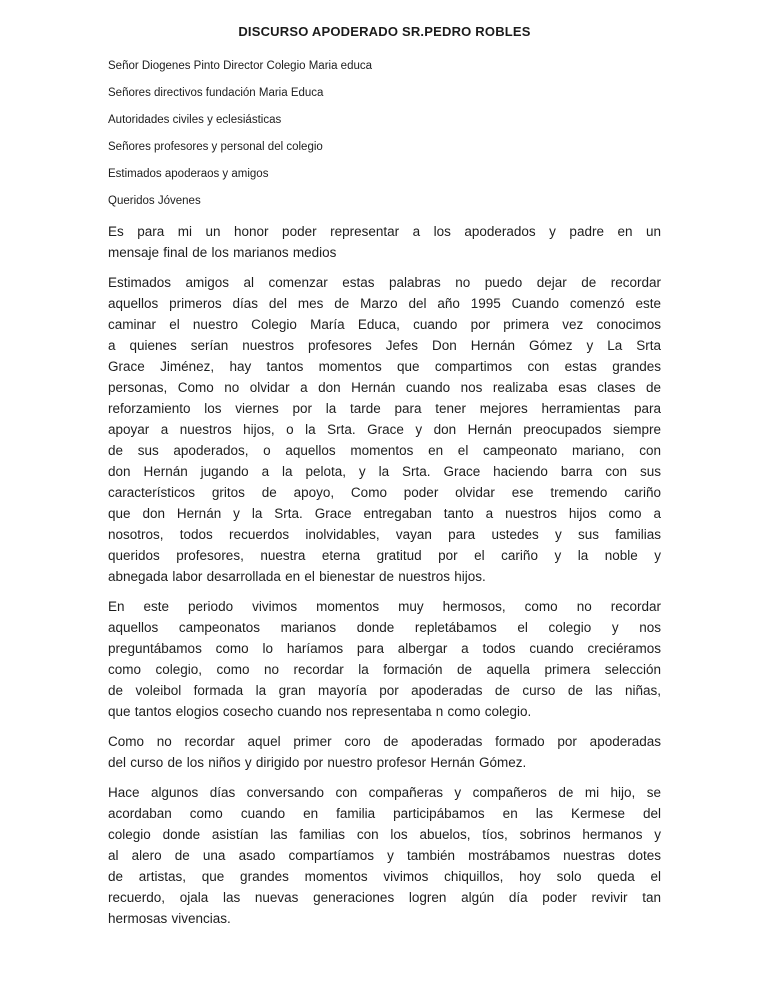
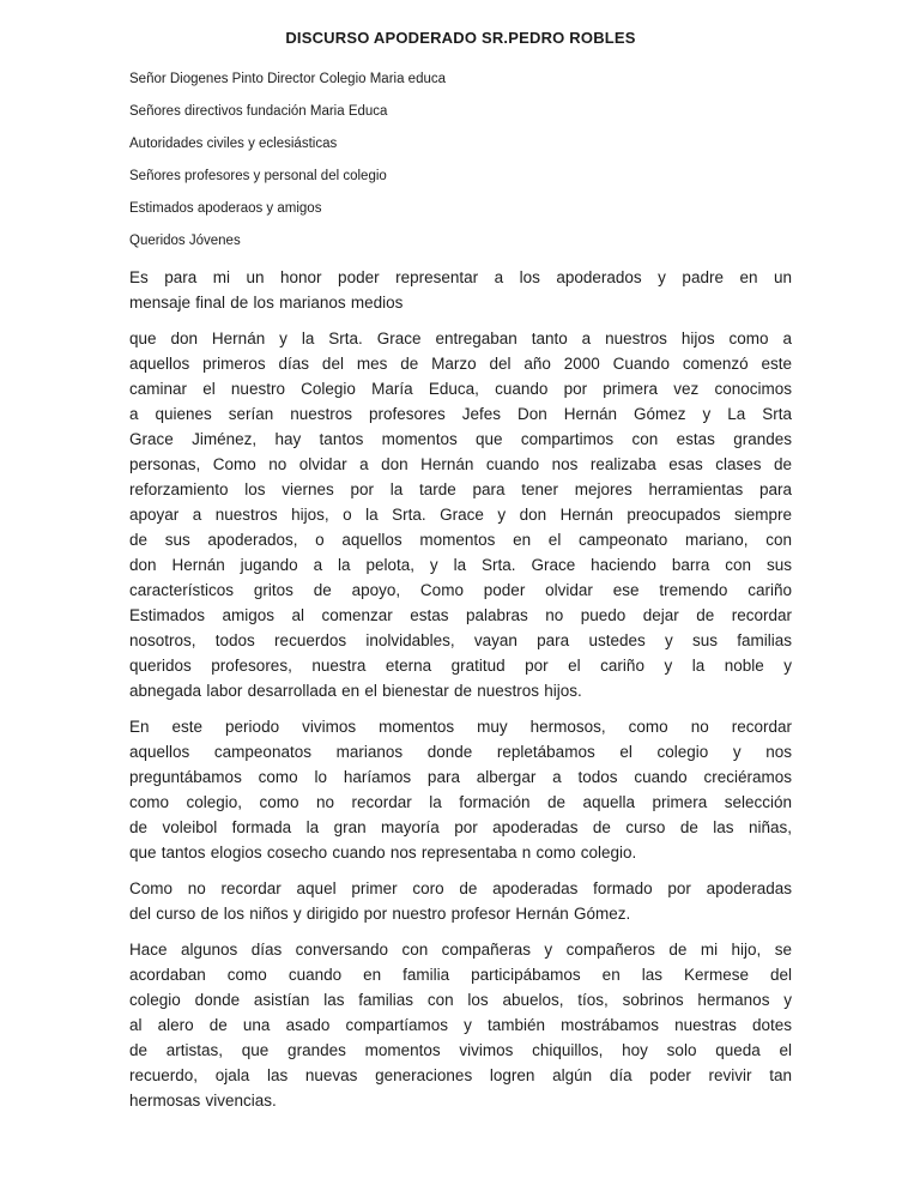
  DISCURSO APODERADO SR.PEDRO ROBLES
  Señor Diogenes Pinto Director Colegio Maria educa
  Señores directivos fundación Maria Educa
  Autoridades civiles y eclesiásticas
  Señores profesores y personal del colegio
  Estimados apoderaos y amigos
  Queridos Jóvenes
  Es para mi un honor poder representar a los apoderados y padre en un
  mensaje final de los marianos medios
- Estimados amigos al comenzar estas palabras no puedo dejar de recordar
+ que don Hernán y la Srta. Grace entregaban tanto a nuestros hijos como a
- aquellos primeros días del mes de Marzo del año 1995 Cuando comenzó este
+ aquellos primeros días del mes de Marzo del año 2000 Cuando comenzó este
  caminar el nuestro Colegio María Educa, cuando por primera vez conocimos
  a quienes serían nuestros profesores Jefes Don Hernán Gómez y La Srta
  Grace Jiménez, hay tantos momentos que compartimos con estas grandes
  personas, Como no olvidar a don Hernán cuando nos realizaba esas clases de
  reforzamiento los viernes por la tarde para tener mejores herramientas para
  apoyar a nuestros hijos, o la Srta. Grace y don Hernán preocupados siempre
  de sus apoderados, o aquellos momentos en el campeonato mariano, con
  don Hernán jugando a la pelota, y la Srta. Grace haciendo barra con sus
  característicos gritos de apoyo, Como poder olvidar ese tremendo cariño
- que don Hernán y la Srta. Grace entregaban tanto a nuestros hijos como a
+ Estimados amigos al comenzar estas palabras no puedo dejar de recordar
  nosotros, todos recuerdos inolvidables, vayan para ustedes y sus familias
  queridos profesores, nuestra eterna gratitud por el cariño y la noble y
  abnegada labor desarrollada en el bienestar de nuestros hijos.
  En este periodo vivimos momentos muy hermosos, como no recordar
  aquellos campeonatos marianos donde repletábamos el colegio y nos
  preguntábamos como lo haríamos para albergar a todos cuando creciéramos
  como colegio, como no recordar la formación de aquella primera selección
  de voleibol formada la gran mayoría por apoderadas de curso de las niñas,
  que tantos elogios cosecho cuando nos representaba n como colegio.
  Como no recordar aquel primer coro de apoderadas formado por apoderadas
  del curso de los niños y dirigido por nuestro profesor Hernán Gómez.
  Hace algunos días conversando con compañeras y compañeros de mi hijo, se
  acordaban como cuando en familia participábamos en las Kermese del
  colegio donde asistían las familias con los abuelos, tíos, sobrinos hermanos y
  al alero de una asado compartíamos y también mostrábamos nuestras dotes
  de artistas, que grandes momentos vivimos chiquillos, hoy solo queda el
  recuerdo, ojala las nuevas generaciones logren algún día poder revivir tan
  hermosas vivencias.
